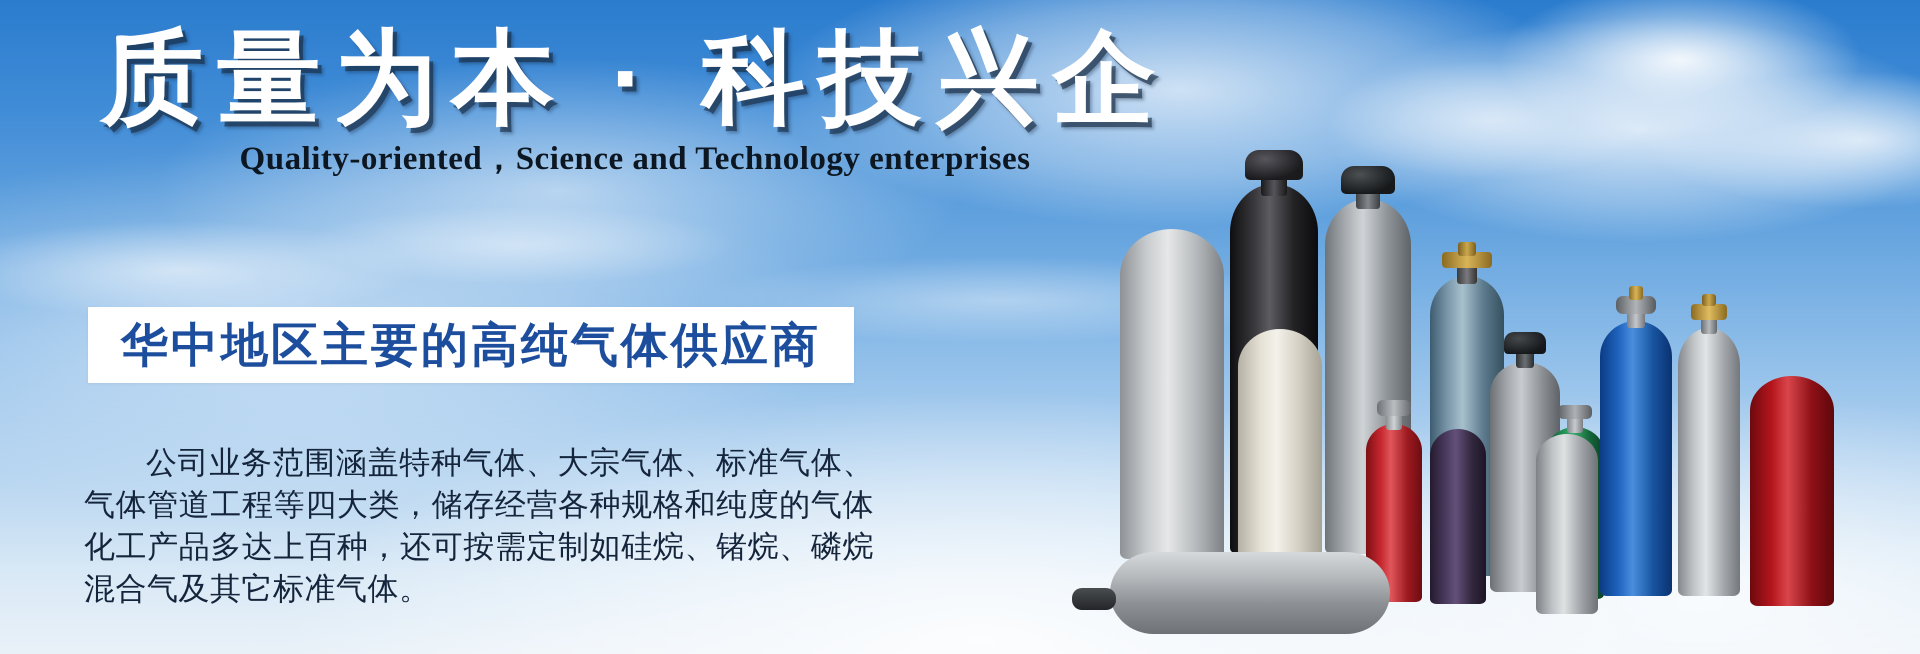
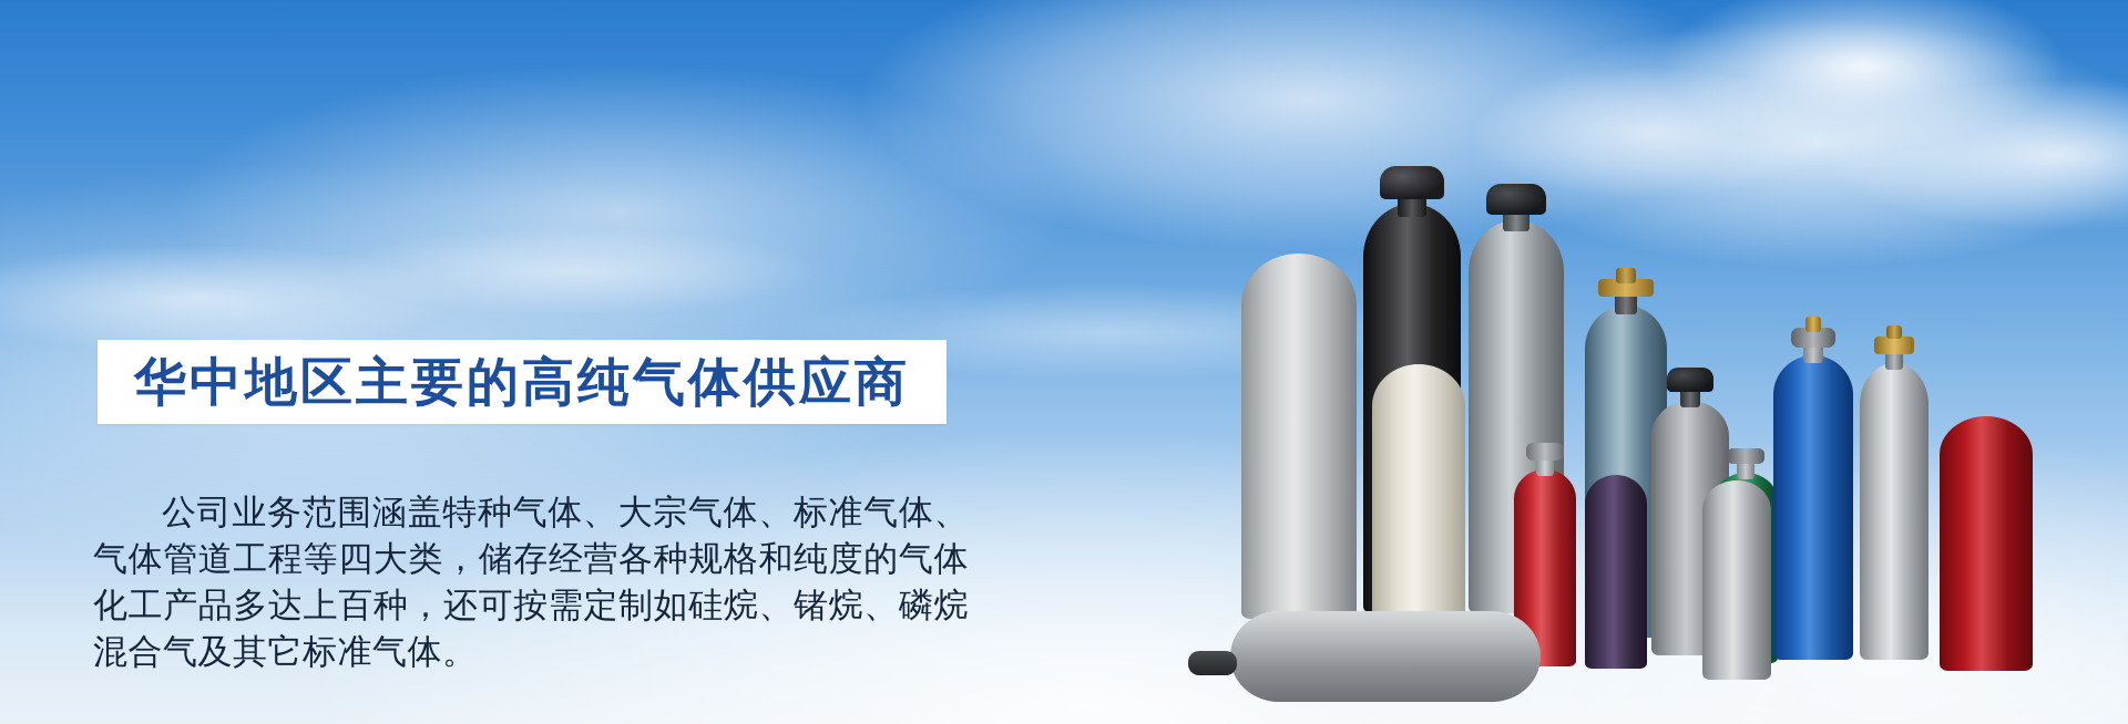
- 质量为本 · 科技兴企
- Quality-oriented，Science and Technology enterprises
  华中地区主要的高纯气体供应商
  公司业务范围涵盖特种气体、大宗气体、标准气体、气体管道工程等四大类，储存经营各种规格和纯度的气体化工产品多达上百种，还可按需定制如硅烷、锗烷、磷烷混合气及其它标准气体。
